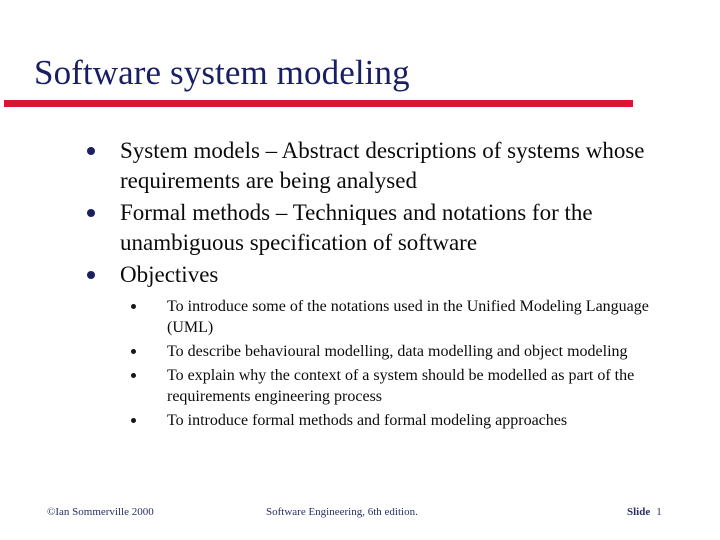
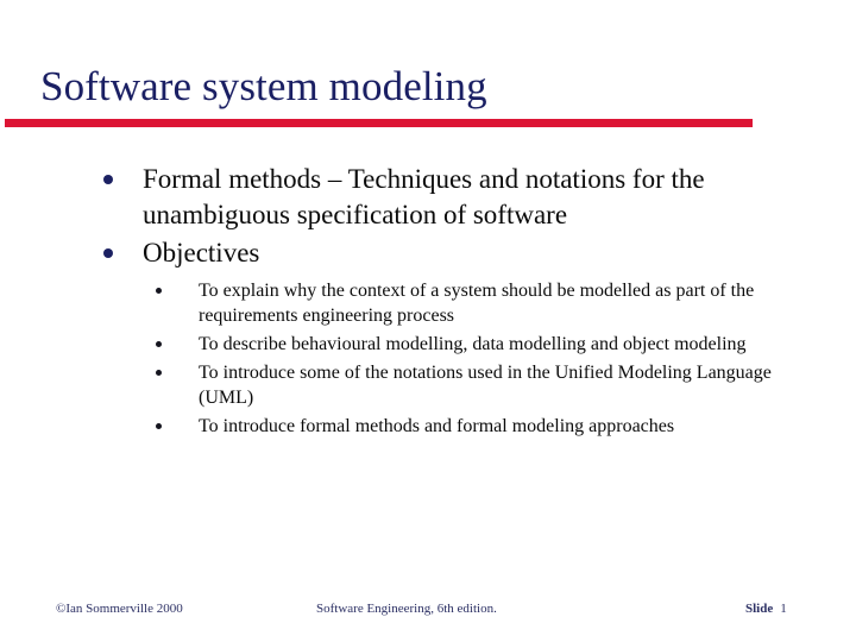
  Software system modeling
- System models – Abstract descriptions of systems whose requirements are being analysed
  Formal methods – Techniques and notations for the unambiguous specification of software
  Objectives
- To introduce some of the notations used in the Unified Modeling Language (UML)
+ To explain why the context of a system should be modelled as part of the requirements engineering process
  To describe behavioural modelling, data modelling and object modeling
- To explain why the context of a system should be modelled as part of the requirements engineering process
+ To introduce some of the notations used in the Unified Modeling Language (UML)
  To introduce formal methods and formal modeling approaches
  ©Ian Sommerville 2000
  Software Engineering, 6th edition.
  Slide 1
